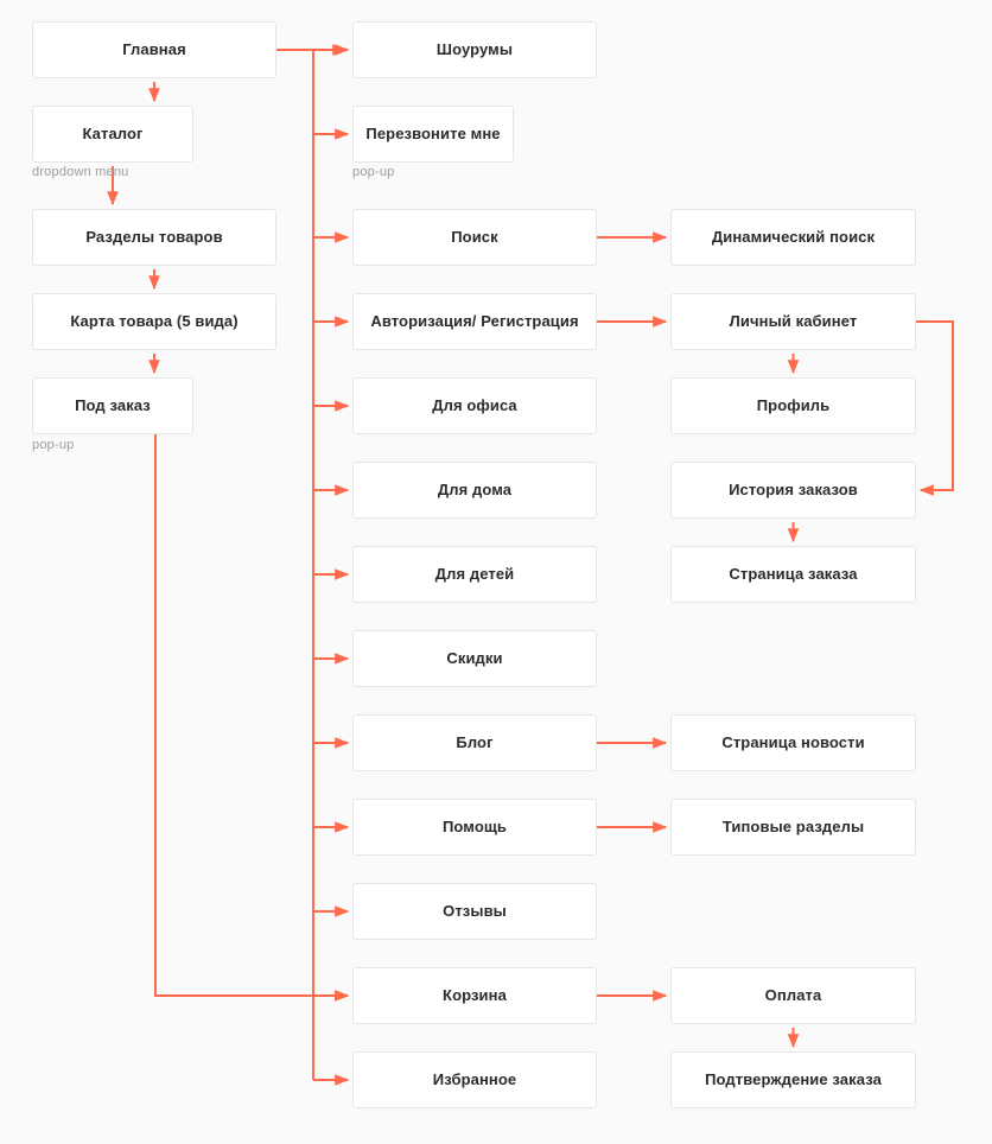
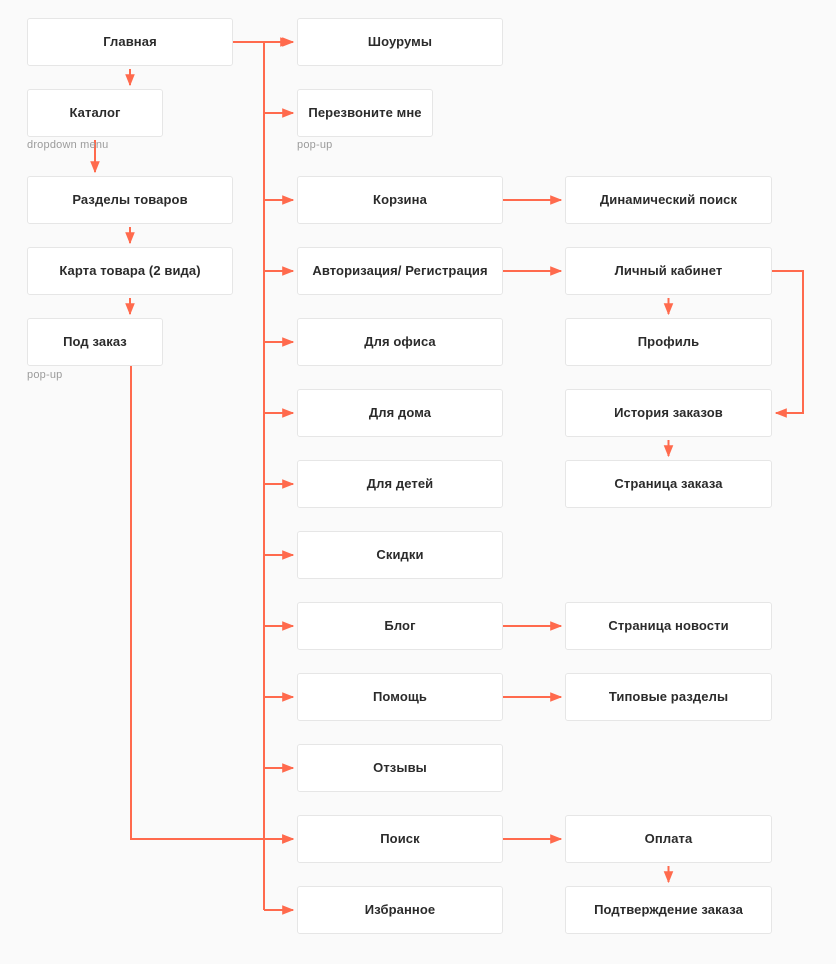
  Главная
  Каталог
  Разделы товаров
- Карта товара (5 вида)
+ Карта товара (2 вида)
  Под заказ
  Шоурумы
  Перезвоните мне
- Поиск
+ Корзина
  Авторизация/ Регистрация
  Для офиса
  Для дома
  Для детей
  Скидки
  Блог
  Помощь
  Отзывы
- Корзина
+ Поиск
  Избранное
  Динамический поиск
  Личный кабинет
  Профиль
  История заказов
  Страница заказа
  Страница новости
  Типовые разделы
  Оплата
  Подтверждение заказа
  dropdown menu
  pop-up
  pop-up
